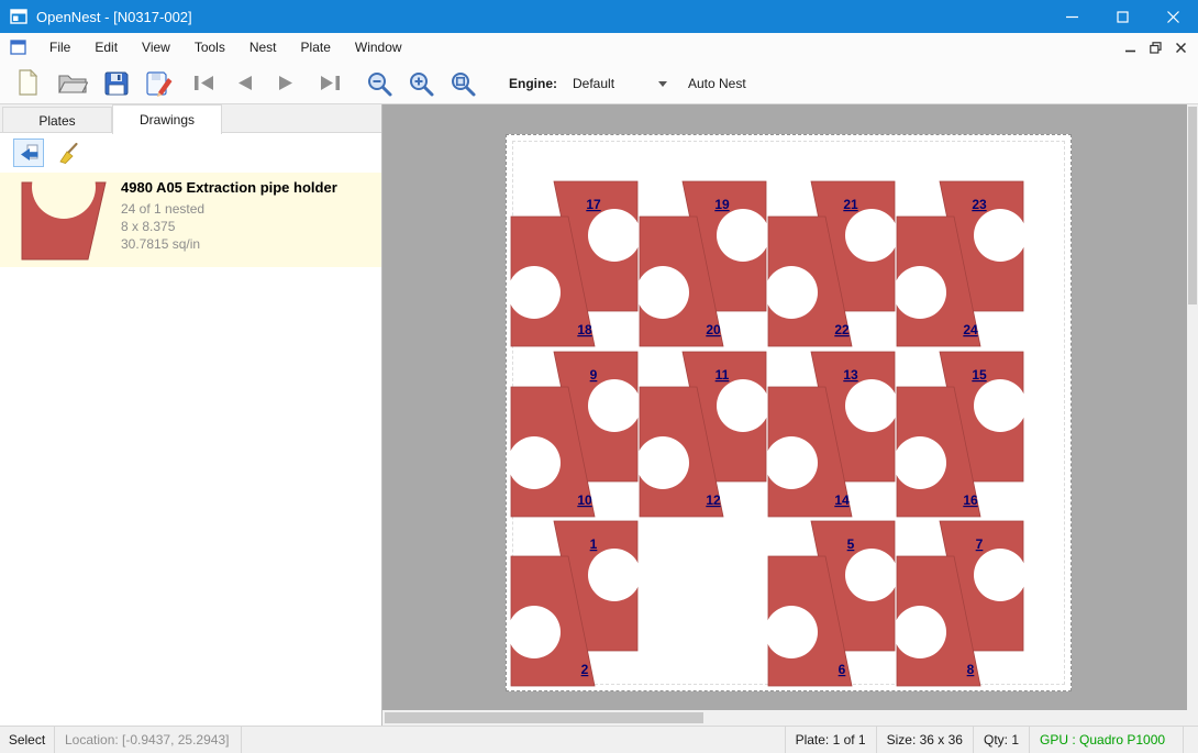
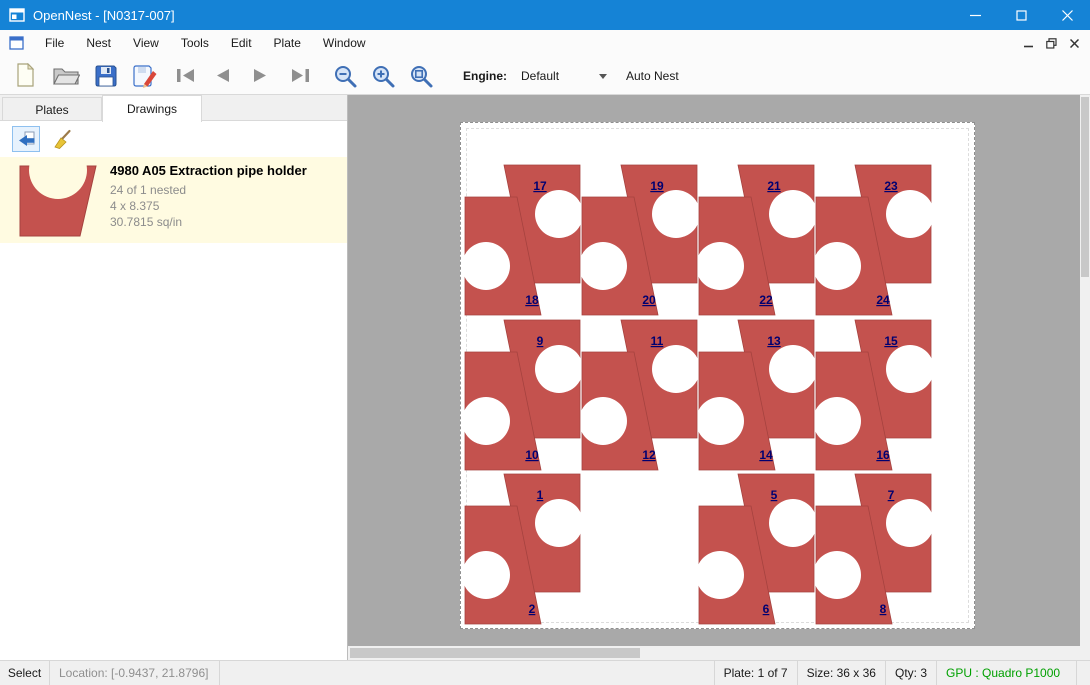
- OpenNest - [N0317-002]
+ OpenNest - [N0317-007]
  File
- Edit
+ Nest
  View
  Tools
- Nest
+ Edit
  Plate
  Window
  Engine:
  Default
  Auto Nest
  Plates
  Drawings
  4980 A05 Extraction pipe holder
  24 of 1 nested
- 8 x 8.375
+ 4 x 8.375
  30.7815 sq/in
  17
  18
  19
  20
  21
  22
  23
  24
  9
  10
  11
  12
  13
  14
  15
  16
  1
  2
  5
  6
  7
  8
  Select
- Location: [-0.9437, 25.2943]
+ Location: [-0.9437, 21.8796]
- Plate: 1 of 1
+ Plate: 1 of 7
  Size: 36 x 36
- Qty: 1
+ Qty: 3
  GPU : Quadro P1000
